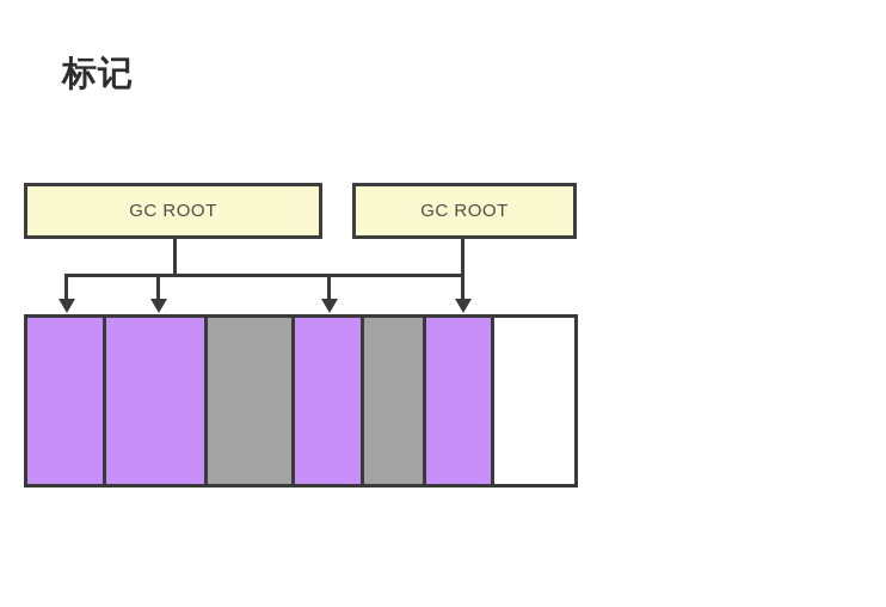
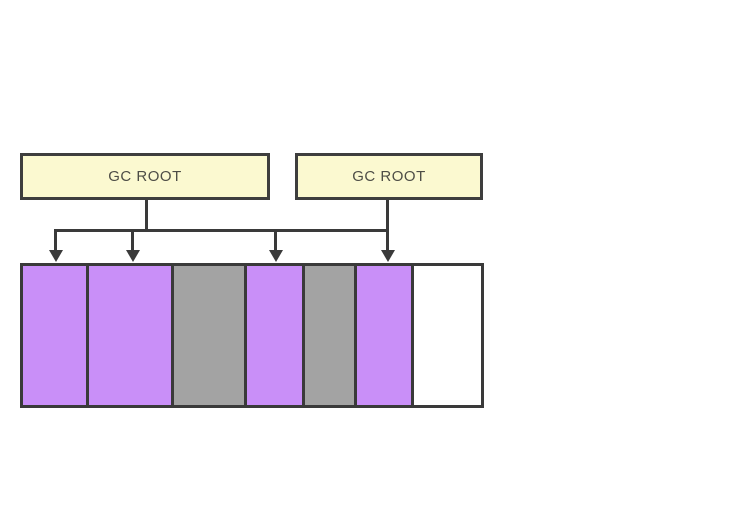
- 标记
  GC ROOT
  GC ROOT
